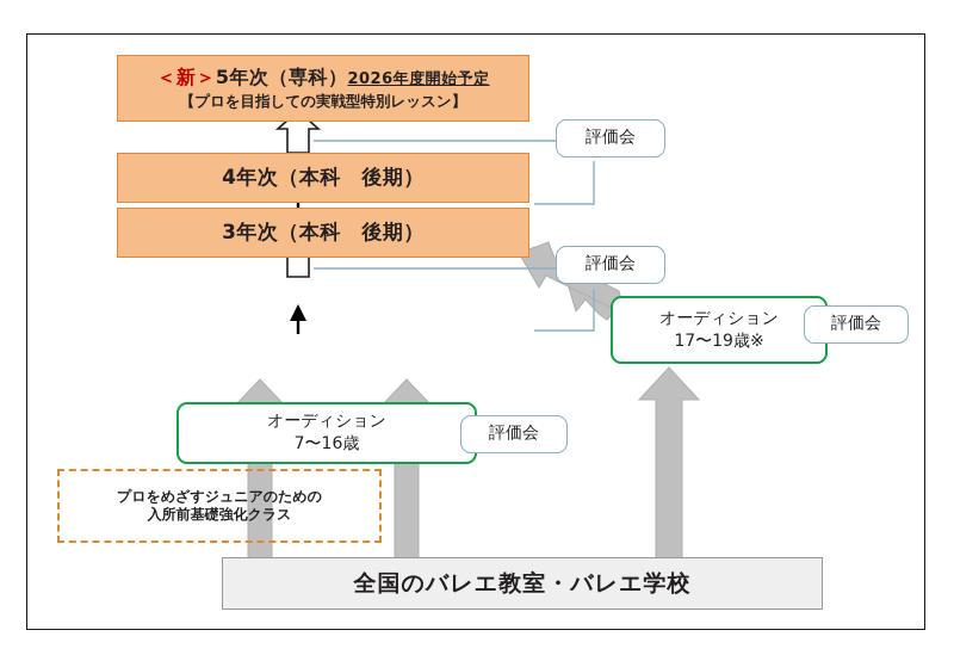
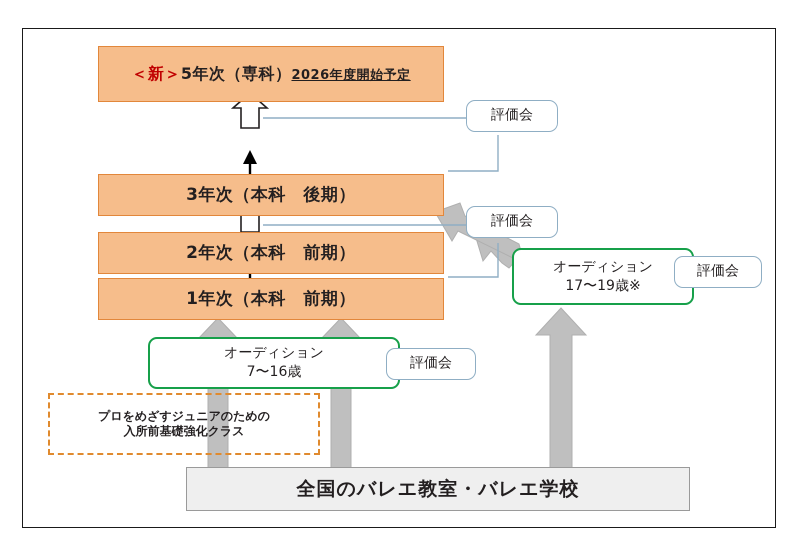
  ＜新＞5年次（専科）2026年度開始予定
- 【プロを目指しての実戦型特別レッスン】
- 4年次（本科 後期）
  3年次（本科 後期）
+ 2年次（本科 前期）
+ 1年次（本科 前期）
  評価会
  評価会
  評価会
  評価会
  オーディション
  17〜19歳※
  オーディション
  7〜16歳
  プロをめざすジュニアのための
  入所前基礎強化クラス
  全国のバレエ教室・バレエ学校
